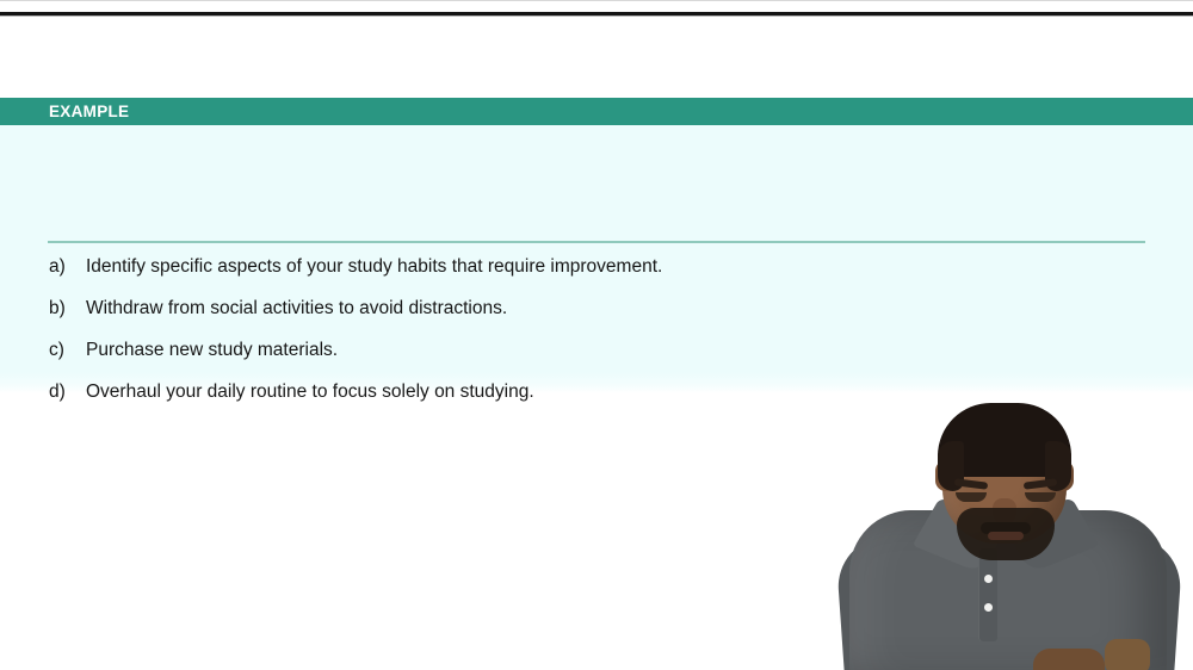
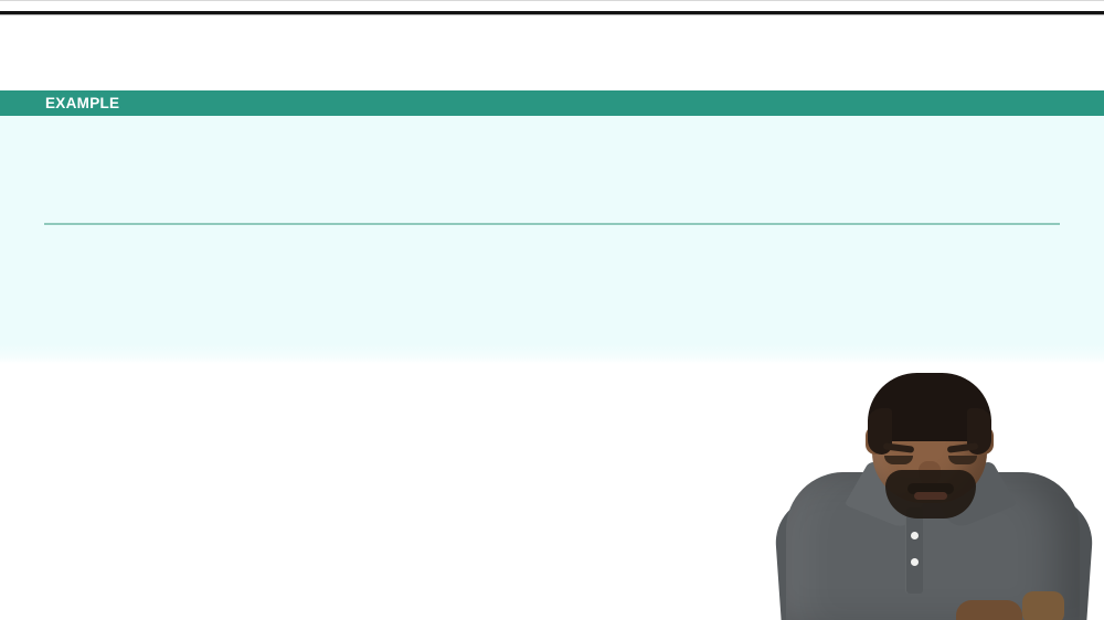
  EXAMPLE
- a)
- Identify specific aspects of your study habits that require improvement.
- b)
- Withdraw from social activities to avoid distractions.
- c)
- Purchase new study materials.
- d)
- Overhaul your daily routine to focus solely on studying.
